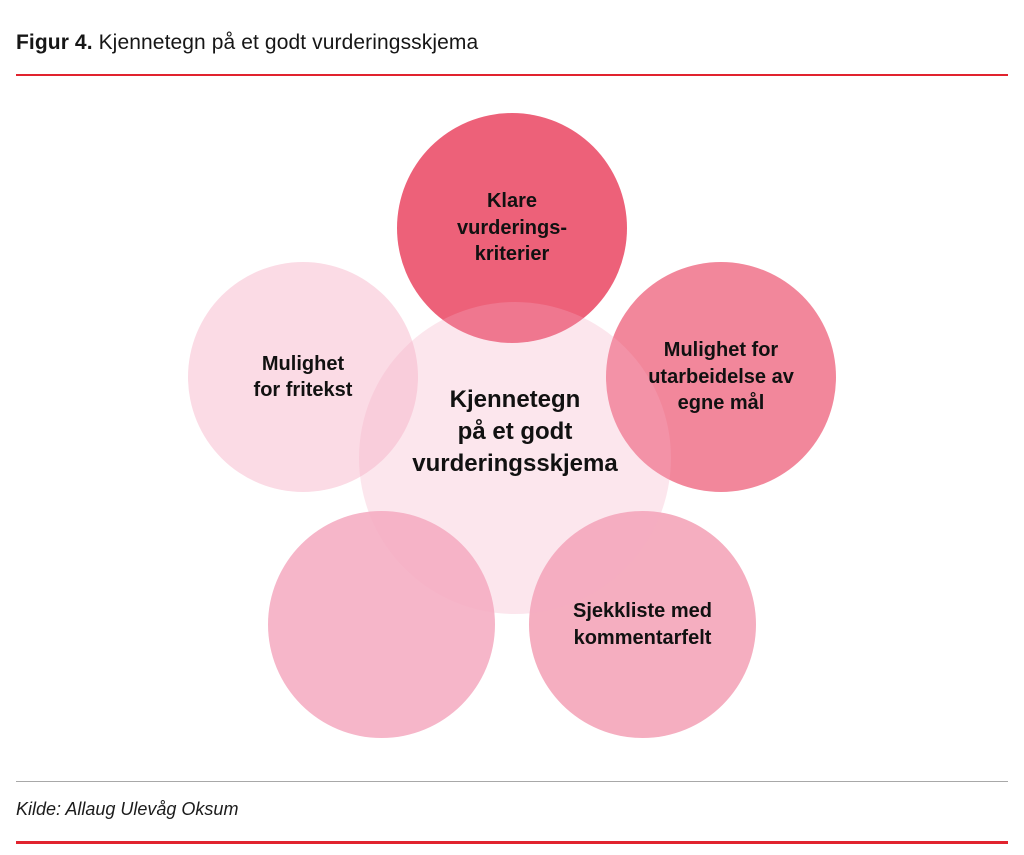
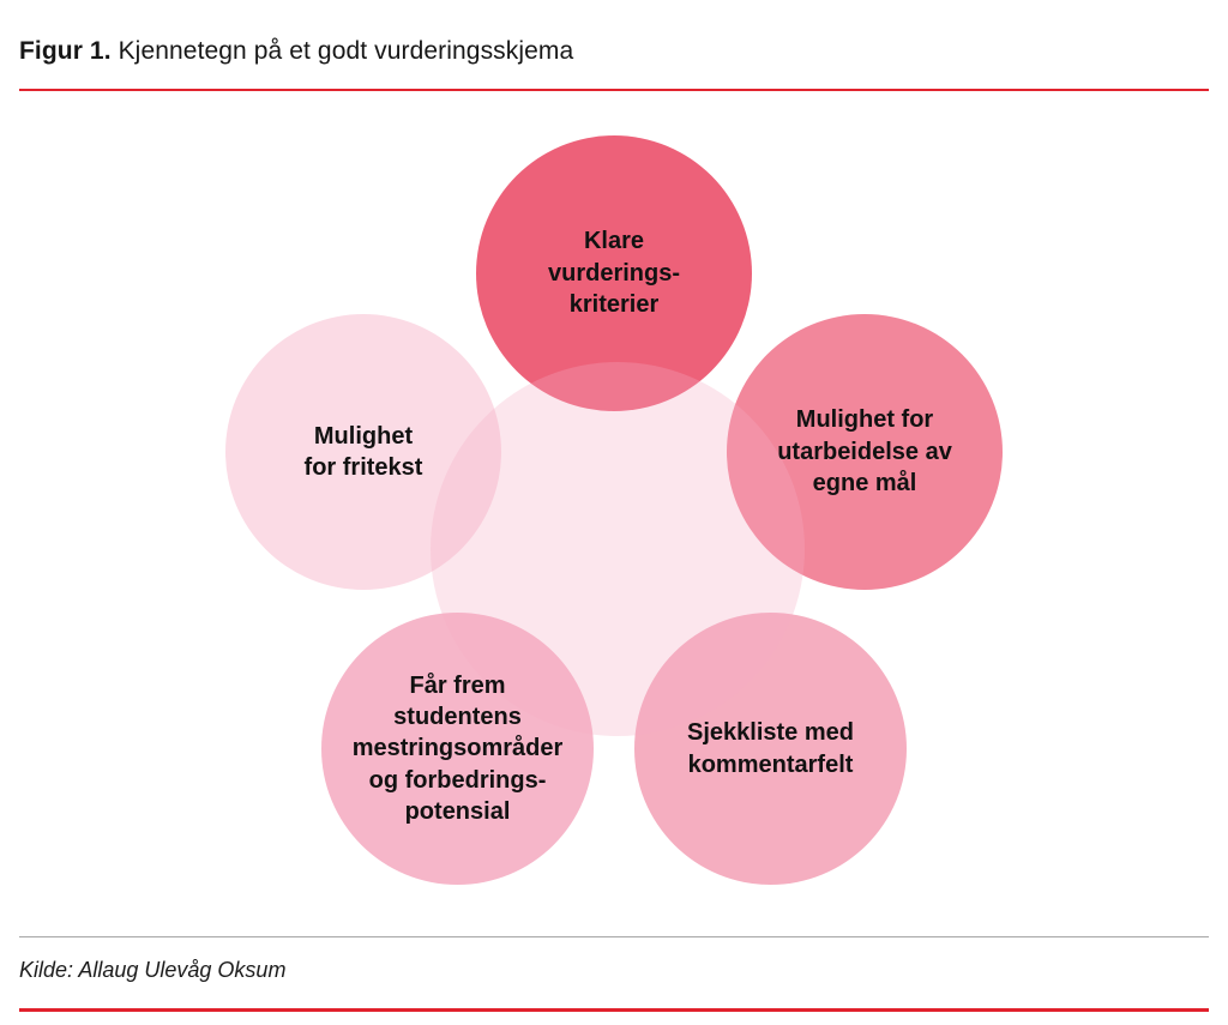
- Figur 4. Kjennetegn på et godt vurderingsskjema
+ Figur 1. Kjennetegn på et godt vurderingsskjema
  Klare
  vurderings-
  kriterier
  Mulighet for
  utarbeidelse av
  egne mål
  Sjekkliste med
  kommentarfelt
+ Får frem
+ studentens
+ mestringsområder
+ og forbedrings-
+ potensial
  Mulighet
  for fritekst
- Kjennetegn
- på et godt
- vurderingsskjema
  Kilde: Allaug Ulevåg Oksum
